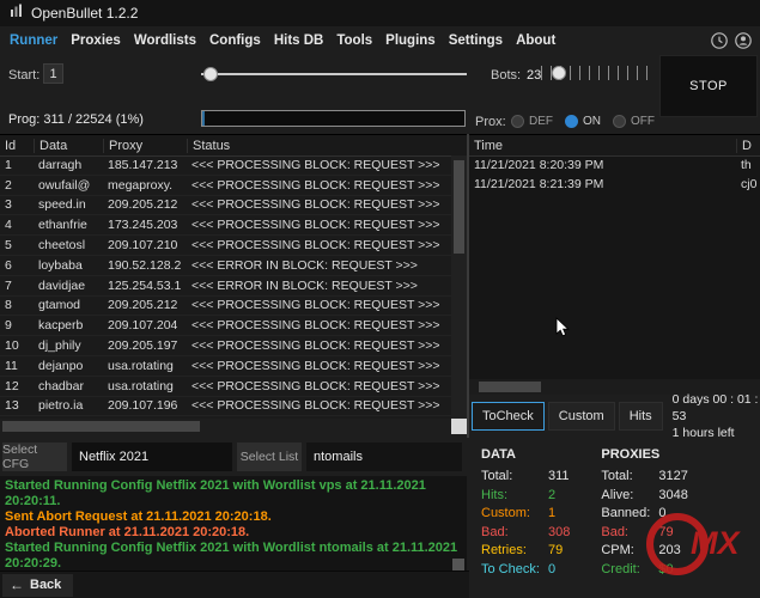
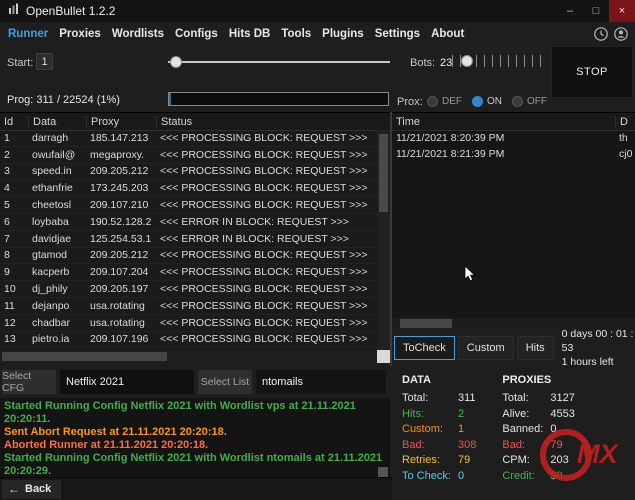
  OpenBullet 1.2.2
+ –
+ □
+ ×
  Runner
  Proxies
  Wordlists
  Configs
  Hits DB
  Tools
  Plugins
  Settings
  About
  Start:
  1
  Bots:
  23
  STOP
  Prog: 311 / 22524 (1%)
  Prox:
  DEF
  ON
  OFF
  Id
  Data
  Proxy
  Status
  1
  darragh
  185.147.213
  <<< PROCESSING BLOCK: REQUEST >>>
  2
  owufail@
  megaproxy.
  <<< PROCESSING BLOCK: REQUEST >>>
  3
  speed.in
  209.205.212
  <<< PROCESSING BLOCK: REQUEST >>>
  4
  ethanfrie
  173.245.203
  <<< PROCESSING BLOCK: REQUEST >>>
  5
  cheetosl
  209.107.210
  <<< PROCESSING BLOCK: REQUEST >>>
  6
  loybaba
  190.52.128.2
  <<< ERROR IN BLOCK: REQUEST >>>
  7
  davidjae
  125.254.53.1
  <<< ERROR IN BLOCK: REQUEST >>>
  8
  gtamod
  209.205.212
  <<< PROCESSING BLOCK: REQUEST >>>
  9
  kacperb
  209.107.204
  <<< PROCESSING BLOCK: REQUEST >>>
  10
  dj_phily
  209.205.197
  <<< PROCESSING BLOCK: REQUEST >>>
  11
  dejanpo
  usa.rotating
  <<< PROCESSING BLOCK: REQUEST >>>
  12
  chadbar
  usa.rotating
  <<< PROCESSING BLOCK: REQUEST >>>
  13
  pietro.ia
  209.107.196
  <<< PROCESSING BLOCK: REQUEST >>>
  Time
  D
  11/21/2021 8:20:39 PM
  th
  11/21/2021 8:21:39 PM
  cj0
  ToCheck
  Custom
  Hits
  0 days 00 : 01 : 53
  1 hours left
  Select CFG
  Netflix 2021
  Select List
  ntomails
  Started Running Config Netflix 2021 with Wordlist vps at 21.11.2021 20:20:11.
  Sent Abort Request at 21.11.2021 20:20:18.
  Aborted Runner at 21.11.2021 20:20:18.
  Started Running Config Netflix 2021 with Wordlist ntomails at 21.11.2021 20:20:29.
  DATA
  Total:
  311
  Hits:
  2
  Custom:
  1
  Bad:
  308
  Retries:
  79
  To Check:
  0
  PROXIES
  Total:
  3127
  Alive:
- 3048
+ 4553
  Banned:
  0
  Bad:
  79
  CPM:
  203
  Credit:
  $0
  ←
  Back
  MX
